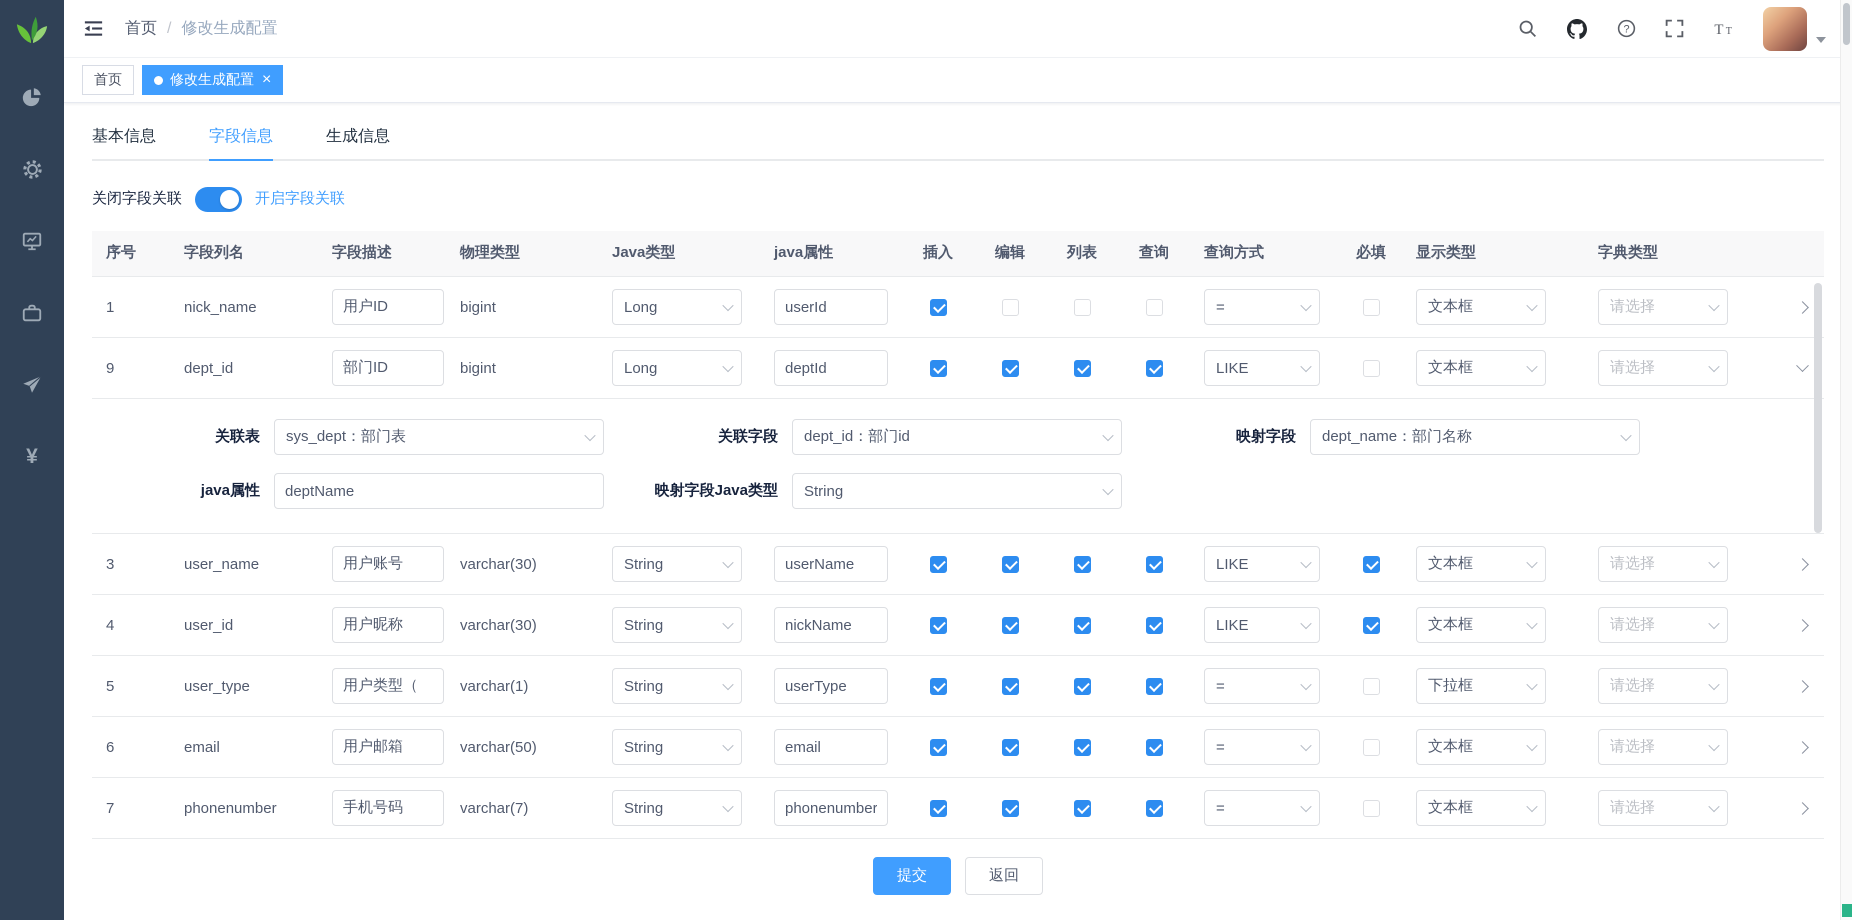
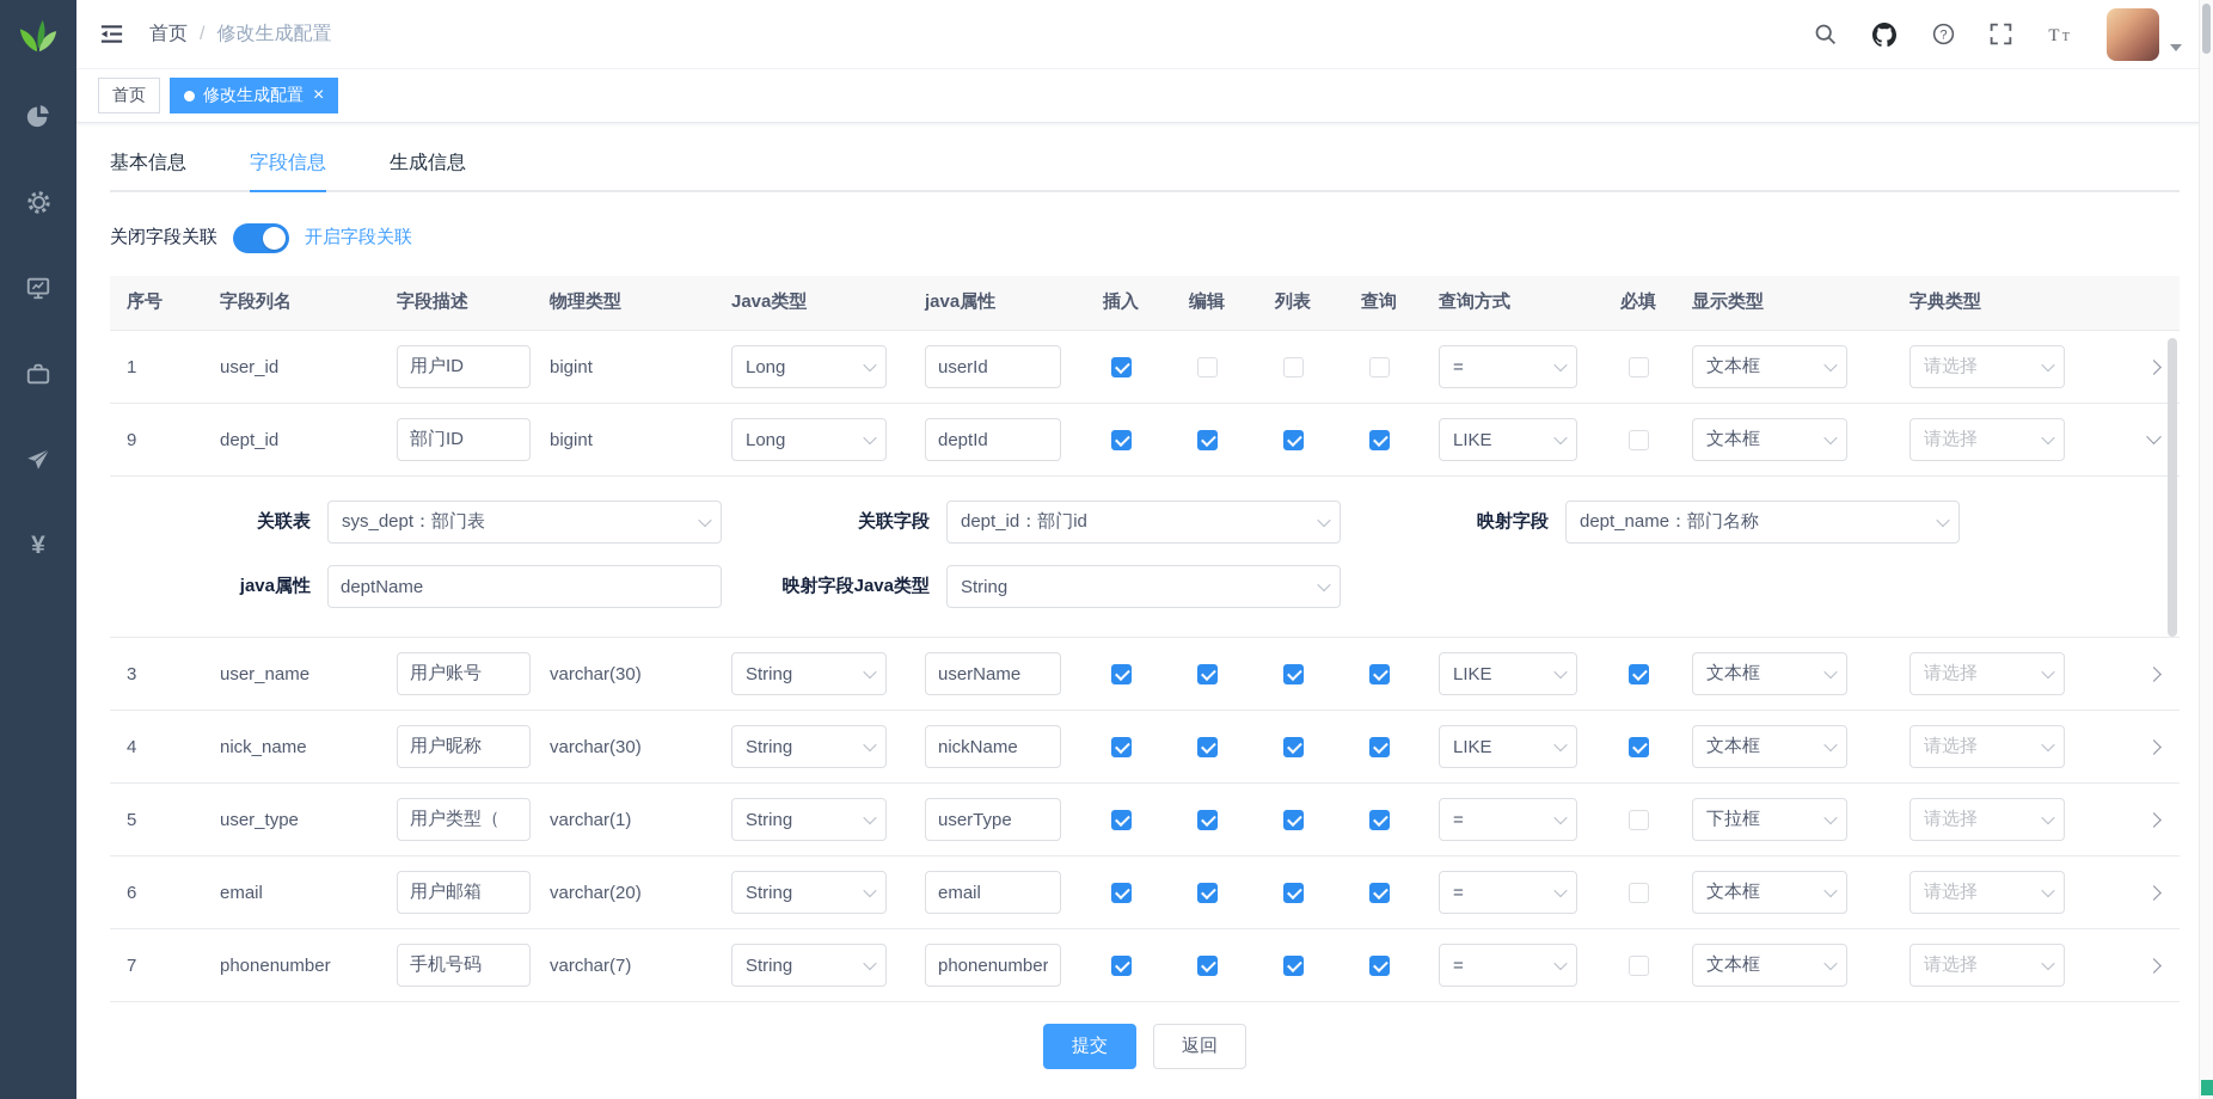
  ¥
  首页
  /
  修改生成配置
  ?
  T
  T
  首页
  修改生成配置
  ×
  基本信息
  字段信息
  生成信息
  关闭字段关联
  开启字段关联
  序号
  字段列名
  字段描述
  物理类型
  Java类型
  java属性
  插入
  编辑
  列表
  查询
  查询方式
  必填
  显示类型
  字典类型
  1
- nick_name
+ user_id
  用户ID
  bigint
  Long
  userId
  =
  文本框
  请选择
  9
  dept_id
  部门ID
  bigint
  Long
  deptId
  LIKE
  文本框
  请选择
  关联表
  sys_dept：部门表
  关联字段
  dept_id：部门id
  映射字段
  dept_name：部门名称
  java属性
  deptName
  映射字段Java类型
  String
  3
  user_name
  用户账号
  varchar(30)
  String
  userName
  LIKE
  文本框
  请选择
  4
- user_id
+ nick_name
  用户昵称
  varchar(30)
  String
  nickName
  LIKE
  文本框
  请选择
  5
  user_type
  用户类型（
  varchar(1)
  String
  userType
  =
  下拉框
  请选择
  6
  email
  用户邮箱
- varchar(50)
+ varchar(20)
  String
  email
  =
  文本框
  请选择
  7
  phonenumber
  手机号码
  varchar(7)
  String
  phonenumber
  =
  文本框
  请选择
  提交
  返回
